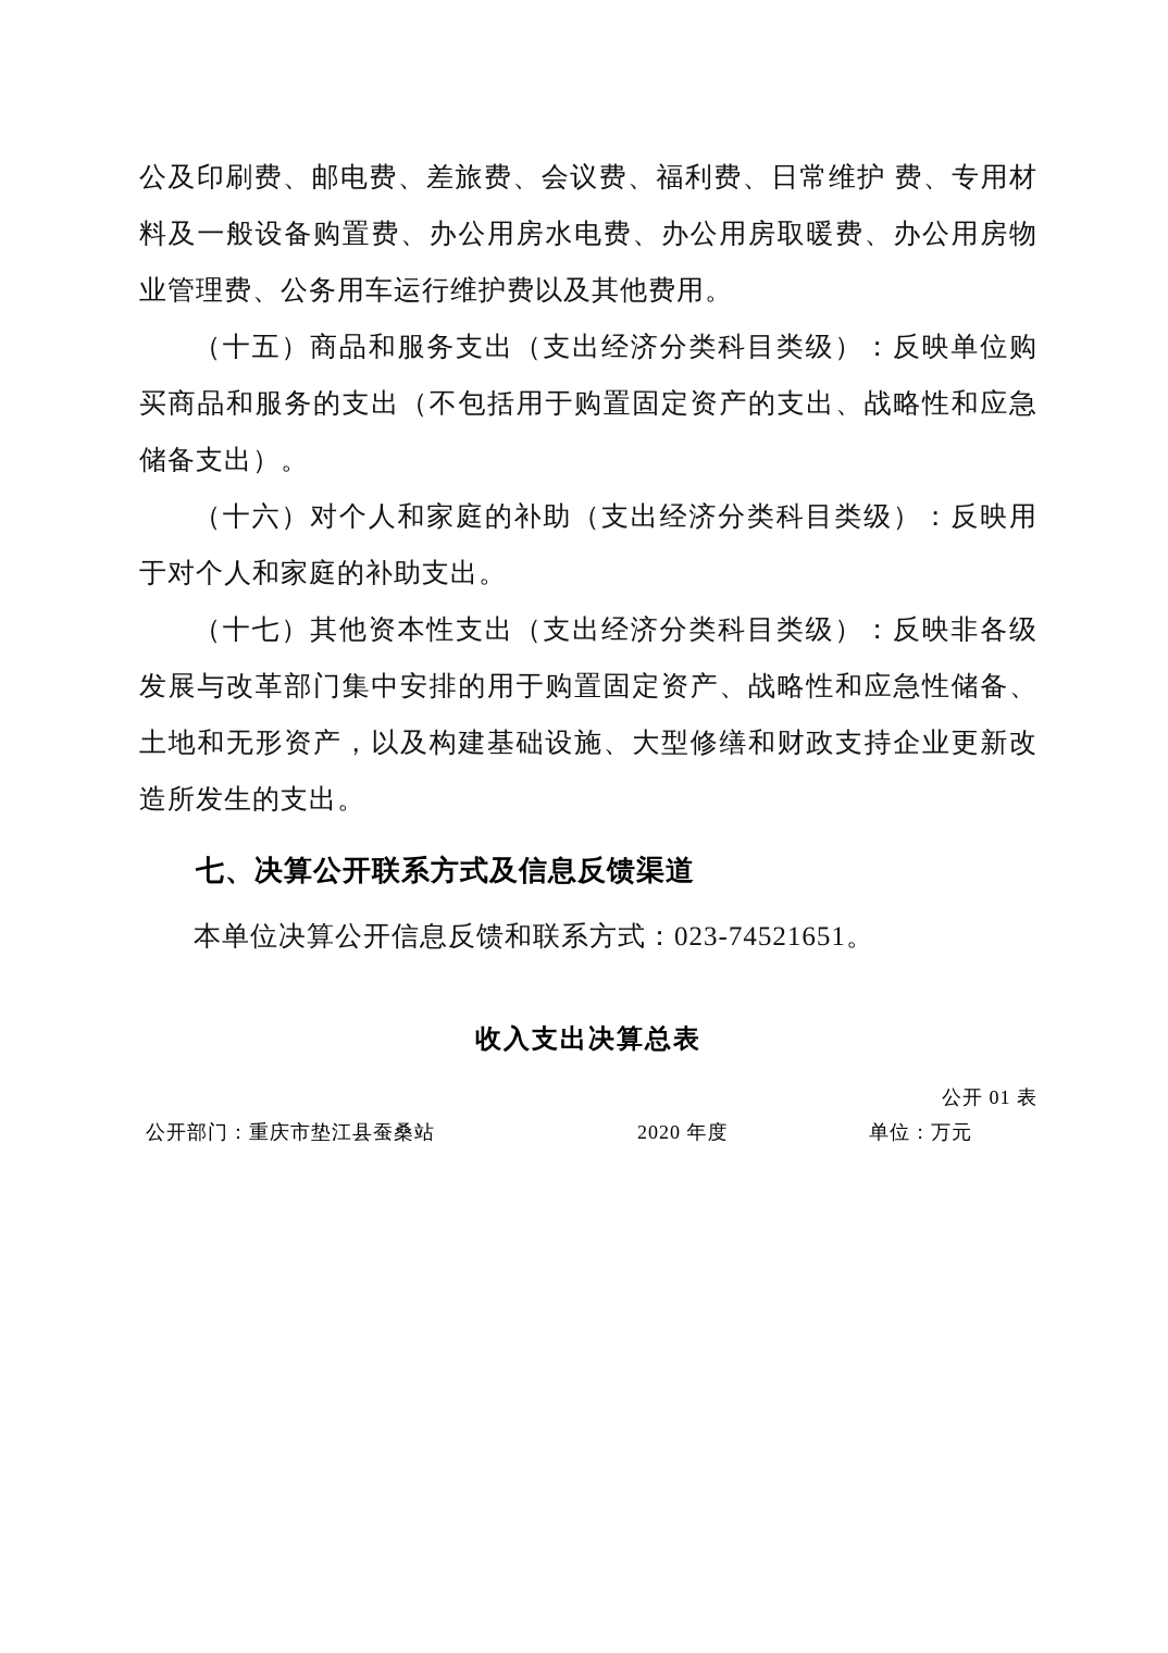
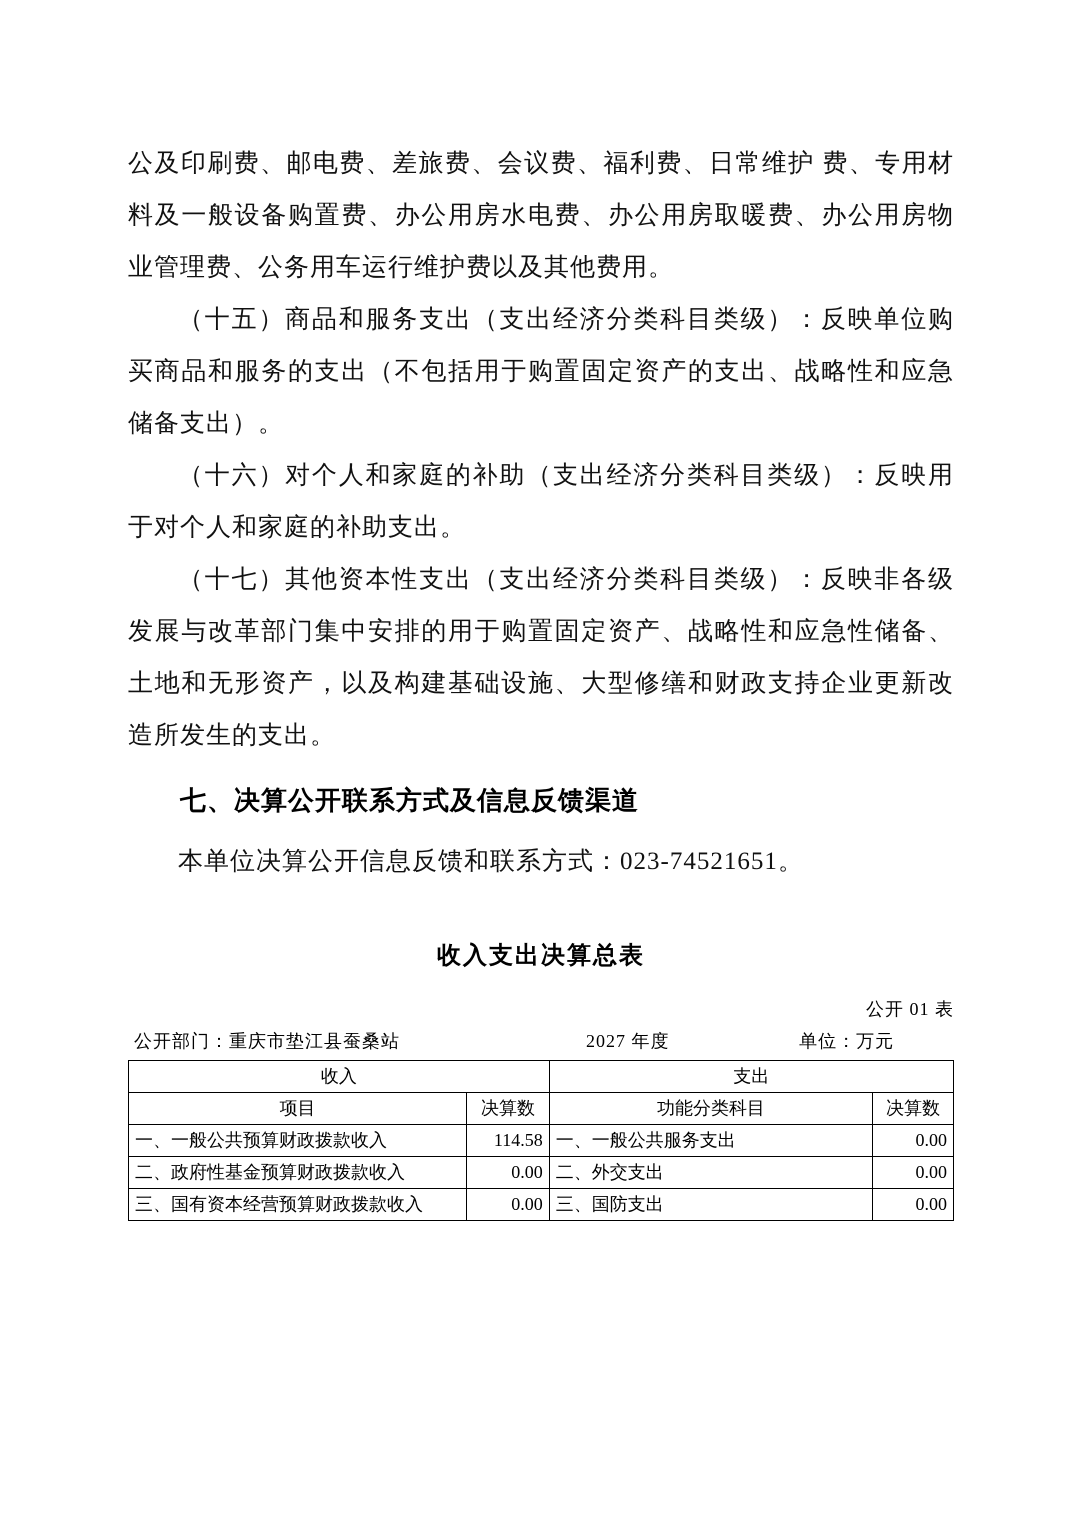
  公及印刷费、邮电费、差旅费、会议费、福利费、日常维护 费、专用材料及一般设备购置费、办公用房水电费、办公用房取暖费、办公用房物业管理费、公务用车运行维护费以及其他费用。
  （十五）商品和服务支出（支出经济分类科目类级）：反映单位购买商品和服务的支出（不包括用于购置固定资产的支出、战略性和应急储备支出）。
  （十六）对个人和家庭的补助（支出经济分类科目类级）：反映用于对个人和家庭的补助支出。
  （十七）其他资本性支出（支出经济分类科目类级）：反映非各级发展与改革部门集中安排的用于购置固定资产、战略性和应急性储备、土地和无形资产，以及构建基础设施、大型修缮和财政支持企业更新改造所发生的支出。
  七、决算公开联系方式及信息反馈渠道
  本单位决算公开信息反馈和联系方式：023-74521651。
  收入支出决算总表
  公开 01 表
  公开部门：重庆市垫江县蚕桑站
- 2020 年度
+ 2027 年度
  单位：万元
+ 收入	支出
+ 项目	决算数	功能分类科目	决算数
+ 一、一般公共预算财政拨款收入	114.58	一、一般公共服务支出	0.00
+ 二、政府性基金预算财政拨款收入	0.00	二、外交支出	0.00
+ 三、国有资本经营预算财政拨款收入	0.00	三、国防支出	0.00
